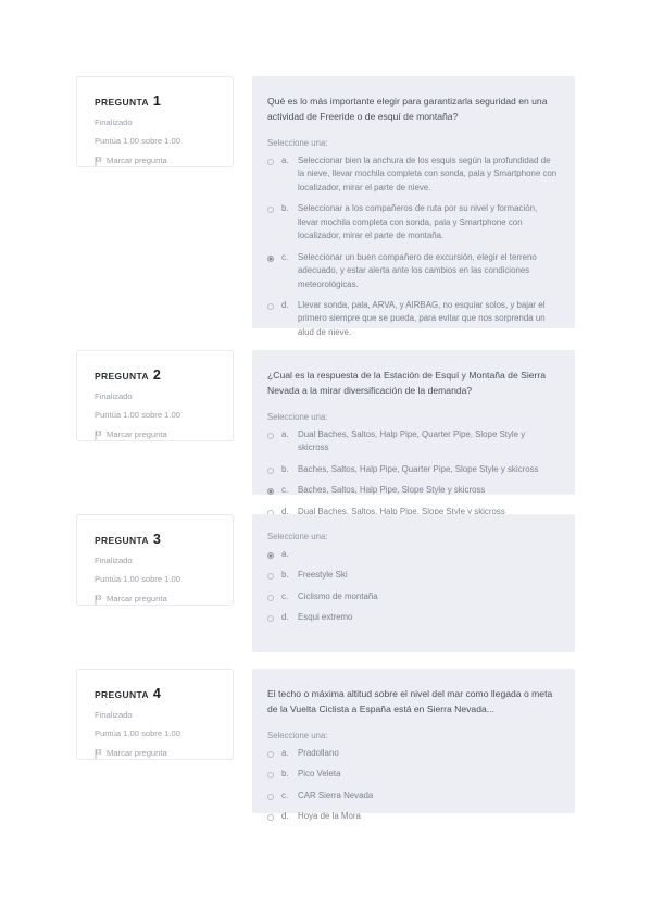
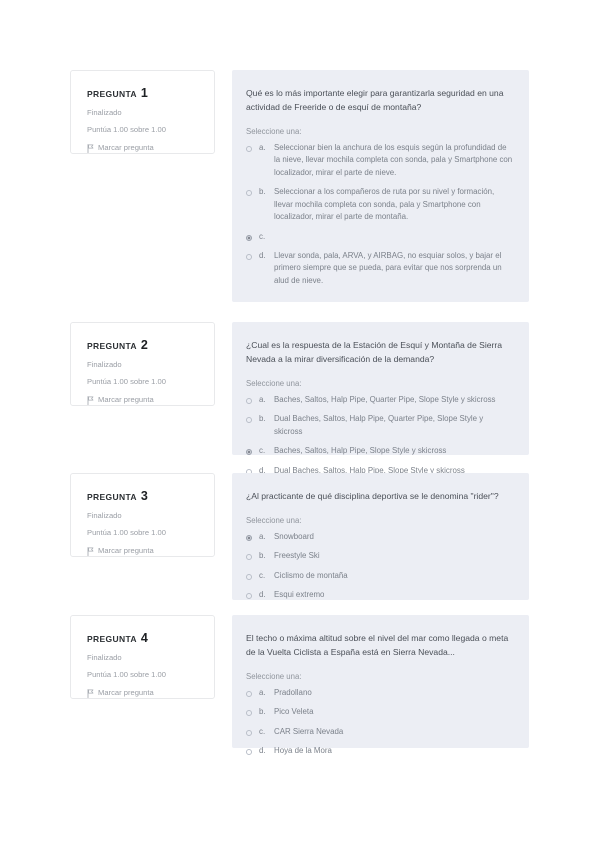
  PREGUNTA 1
  Finalizado
  Puntúa 1.00 sobre 1.00
  Marcar pregunta
  Qué es lo más importante elegir para garantizarla seguridad en una actividad de Freeride o de esquí de montaña?
  Seleccione una:
  a.
  Seleccionar bien la anchura de los esquis según la profundidad de la nieve, llevar mochila completa con sonda, pala y Smartphone con localizador, mirar el parte de nieve.
  b.
  Seleccionar a los compañeros de ruta por su nivel y formación, llevar mochila completa con sonda, pala y Smartphone con localizador, mirar el parte de montaña.
  c.
- Seleccionar un buen compañero de excursión, elegir el terreno adecuado, y estar alerta ante los cambios en las condiciones meteorológicas.
  d.
  Llevar sonda, pala, ARVA, y AIRBAG, no esquiar solos, y bajar el primero siempre que se pueda, para evitar que nos sorprenda un alud de nieve.
  PREGUNTA 2
  Finalizado
  Puntúa 1.00 sobre 1.00
  Marcar pregunta
  ¿Cual es la respuesta de la Estación de Esquí y Montaña de Sierra Nevada a la mirar diversificación de la demanda?
  Seleccione una:
  a.
- Dual Baches, Saltos, Halp Pipe, Quarter Pipe, Slope Style y skicross
+ Baches, Saltos, Halp Pipe, Quarter Pipe, Slope Style y skicross
  b.
- Baches, Saltos, Halp Pipe, Quarter Pipe, Slope Style y skicross
+ Dual Baches, Saltos, Halp Pipe, Quarter Pipe, Slope Style y skicross
  c.
  Baches, Saltos, Halp Pipe, Slope Style y skicross
  d.
  Dual Baches, Saltos, Halp Pipe, Slope Style y skicross
  PREGUNTA 3
  Finalizado
  Puntúa 1.00 sobre 1.00
  Marcar pregunta
+ ¿Al practicante de qué disciplina deportiva se le denomina "rider"?
  Seleccione una:
  a.
+ Snowboard
  b.
  Freestyle Ski
  c.
  Ciclismo de montaña
  d.
  Esqui extremo
  PREGUNTA 4
  Finalizado
  Puntúa 1.00 sobre 1.00
  Marcar pregunta
  El techo o máxima altitud sobre el nivel del mar como llegada o meta de la Vuelta Ciclista a España está en Sierra Nevada...
  Seleccione una:
  a.
  Pradollano
  b.
  Pico Veleta
  c.
  CAR Sierra Nevada
  d.
  Hoya de la Mora
